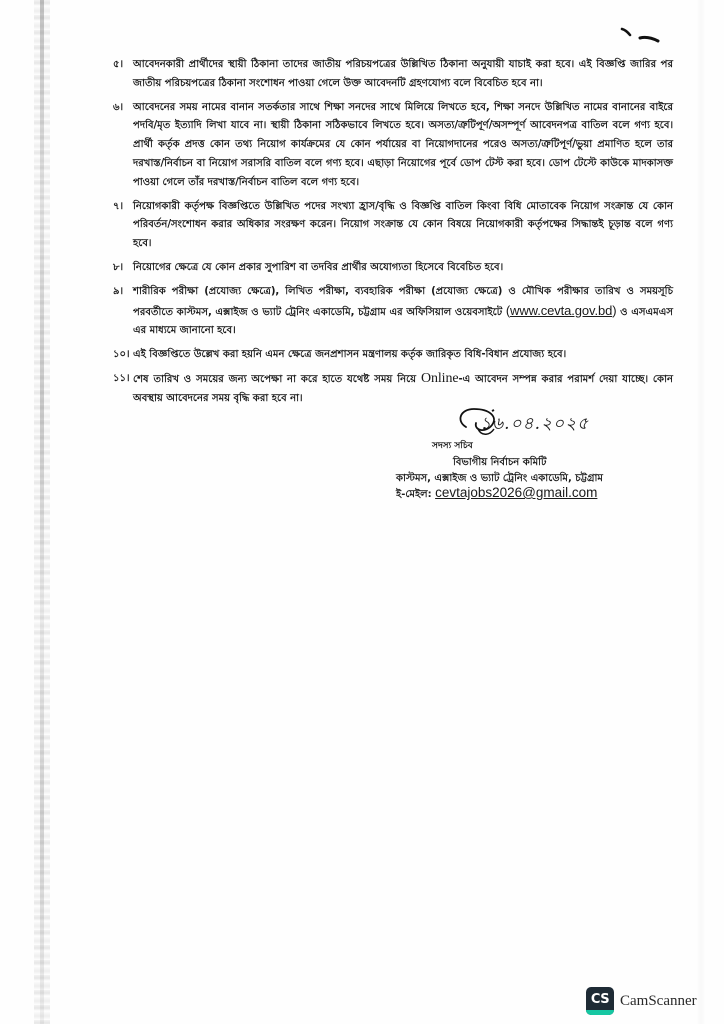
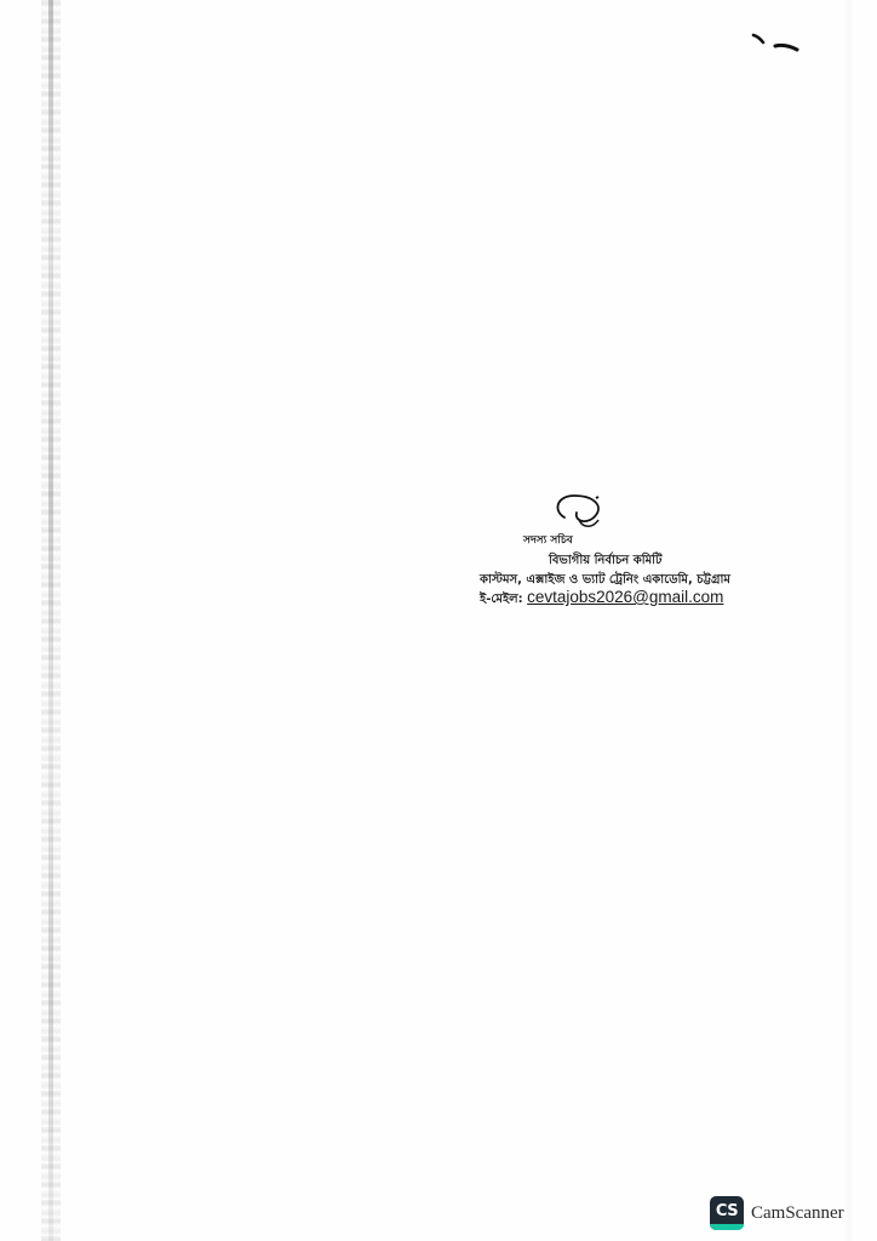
- ৫।
- আবেদনকারী প্রার্থীদের স্থায়ী ঠিকানা তাদের জাতীয় পরিচয়পত্রের উল্লিখিত ঠিকানা অনুযায়ী যাচাই করা হবে। এই বিজ্ঞপ্তি জারির পর জাতীয় পরিচয়পত্রের ঠিকানা সংশোধন পাওয়া গেলে উক্ত আবেদনটি গ্রহণযোগ্য বলে বিবেচিত হবে না।
- ৬।
- আবেদনের সময় নামের বানান সতর্কতার সাথে শিক্ষা সনদের সাথে মিলিয়ে লিখতে হবে, শিক্ষা সনদে উল্লিখিত নামের বানানের বাইরে পদবি/মৃত ইত্যাদি লিখা যাবে না। স্থায়ী ঠিকানা সঠিকভাবে লিখতে হবে। অসত্য/ত্রুটিপূর্ণ/অসম্পূর্ণ আবেদনপত্র বাতিল বলে গণ্য হবে। প্রার্থী কর্তৃক প্রদত্ত কোন তথ্য নিয়োগ কার্যক্রমের যে কোন পর্যায়ের বা নিয়োগদানের পরেও অসত্য/ত্রুটিপূর্ণ/ভুয়া প্রমাণিত হলে তার দরখাস্ত/নির্বাচন বা নিয়োগ সরাসরি বাতিল বলে গণ্য হবে। এছাড়া নিয়োগের পূর্বে ডোপ টেস্ট করা হবে। ডোপ টেস্টে কাউকে মাদকাসক্ত পাওয়া গেলে তাঁর দরখাস্ত/নির্বাচন বাতিল বলে গণ্য হবে।
- ৭।
- নিয়োগকারী কর্তৃপক্ষ বিজ্ঞপ্তিতে উল্লিখিত পদের সংখ্যা হ্রাস/বৃদ্ধি ও বিজ্ঞপ্তি বাতিল কিংবা বিধি মোতাবেক নিয়োগ সংক্রান্ত যে কোন পরিবর্তন/সংশোধন করার অধিকার সংরক্ষণ করেন। নিয়োগ সংক্রান্ত যে কোন বিষয়ে নিয়োগকারী কর্তৃপক্ষের সিদ্ধান্তই চূড়ান্ত বলে গণ্য হবে।
- ৮।
- নিয়োগের ক্ষেত্রে যে কোন প্রকার সুপারিশ বা তদবির প্রার্থীর অযোগ্যতা হিসেবে বিবেচিত হবে।
- ৯।
- শারীরিক পরীক্ষা (প্রযোজ্য ক্ষেত্রে), লিখিত পরীক্ষা, ব্যবহারিক পরীক্ষা (প্রযোজ্য ক্ষেত্রে) ও মৌখিক পরীক্ষার তারিখ ও সময়সূচি পরবর্তীতে কাস্টমস, এক্সাইজ ও ভ্যাট ট্রেনিং একাডেমি, চট্টগ্রাম এর অফিসিয়াল ওয়েবসাইটে (www.cevta.gov.bd) ও এসএমএস এর মাধ্যমে জানানো হবে।
- ১০।
- এই বিজ্ঞপ্তিতে উল্লেখ করা হয়নি এমন ক্ষেত্রে জনপ্রশাসন মন্ত্রণালয় কর্তৃক জারিকৃত বিধি-বিধান প্রযোজ্য হবে।
- ১১।
- শেষ তারিখ ও সময়ের জন্য অপেক্ষা না করে হাতে যথেষ্ট সময় নিয়ে Online-এ আবেদন সম্পন্ন করার পরামর্শ দেয়া যাচ্ছে। কোন অবস্থায় আবেদনের সময় বৃদ্ধি করা হবে না।
- ১৬.০৪.২০২৫
  সদস্য সচিব
  বিভাগীয় নির্বাচন কমিটি
  কাস্টমস, এক্সাইজ ও ভ্যাট ট্রেনিং একাডেমি, চট্টগ্রাম
  ই-মেইল: cevtajobs2026@gmail.com
  CS
  CamScanner
